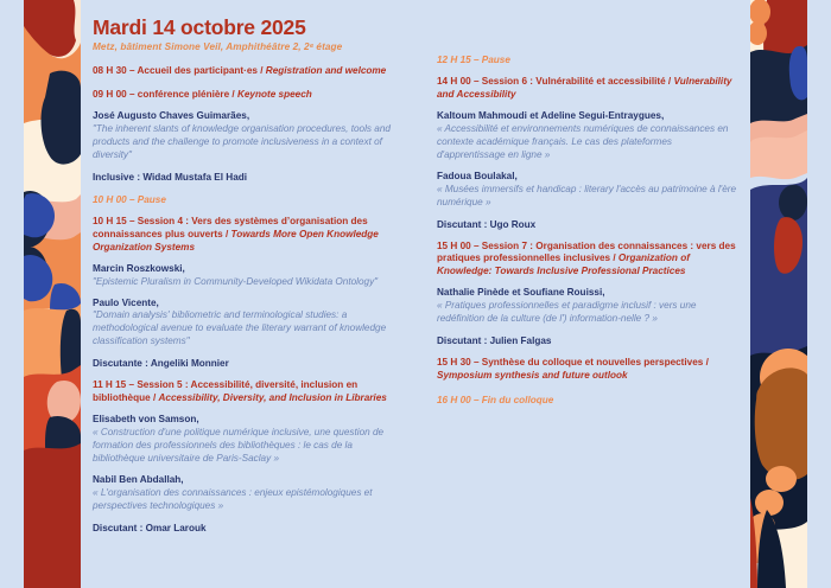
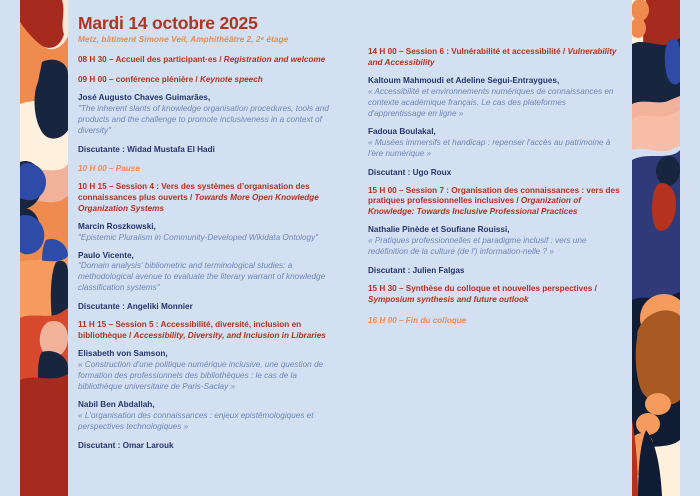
  Mardi 14 octobre 2025
  Metz, bâtiment Simone Veil, Amphithéâtre 2, 2ᵉ étage
  08 H 30 – Accueil des participant·es / Registration and welcome
  09 H 00 – conférence plénière / Keynote speech
  José Augusto Chaves Guimarães,
  "The inherent slants of knowledge organisation procedures, tools and products and the challenge to promote inclusiveness in a context of diversity"
- Inclusive : Widad Mustafa El Hadi
+ Discutante : Widad Mustafa El Hadi
  10 H 00 – Pause
  10 H 15 – Session 4 : Vers des systèmes d’organisation des connaissances plus ouverts / Towards More Open Knowledge Organization Systems
  Marcin Roszkowski,
  "Epistemic Pluralism in Community-Developed Wikidata Ontology"
  Paulo Vicente,
  "Domain analysis' bibliometric and terminological studies: a methodological avenue to evaluate the literary warrant of knowledge classification systems"
  Discutante : Angeliki Monnier
  11 H 15 – Session 5 : Accessibilité, diversité, inclusion en bibliothèque / Accessibility, Diversity, and Inclusion in Libraries
  Elisabeth von Samson,
  « Construction d'une politique numérique inclusive, une question de formation des professionnels des bibliothèques : le cas de la bibliothèque universitaire de Paris-Saclay »
  Nabil Ben Abdallah,
  « L'organisation des connaissances : enjeux epistémologiques et perspectives technologiques »
  Discutant : Omar Larouk
- 12 H 15 – Pause
  14 H 00 – Session 6 : Vulnérabilité et accessibilité / Vulnerability and Accessibility
  Kaltoum Mahmoudi et Adeline Segui-Entraygues,
  « Accessibilité et environnements numériques de connaissances en contexte académique français. Le cas des plateformes d'apprentissage en ligne »
  Fadoua Boulakal,
- « Musées immersifs et handicap : literary l'accès au patrimoine à l'ère numérique »
+ « Musées immersifs et handicap : repenser l'accès au patrimoine à l'ère numérique »
  Discutant : Ugo Roux
  15 H 00 – Session 7 : Organisation des connaissances : vers des pratiques professionnelles inclusives / Organization of Knowledge: Towards Inclusive Professional Practices
  Nathalie Pinède et Soufiane Rouissi,
  « Pratiques professionnelles et paradigme inclusif : vers une redéfinition de la culture (de l') information-nelle ? »
  Discutant : Julien Falgas
  15 H 30 – Synthèse du colloque et nouvelles perspectives / Symposium synthesis and future outlook
  16 H 00 – Fin du colloque
